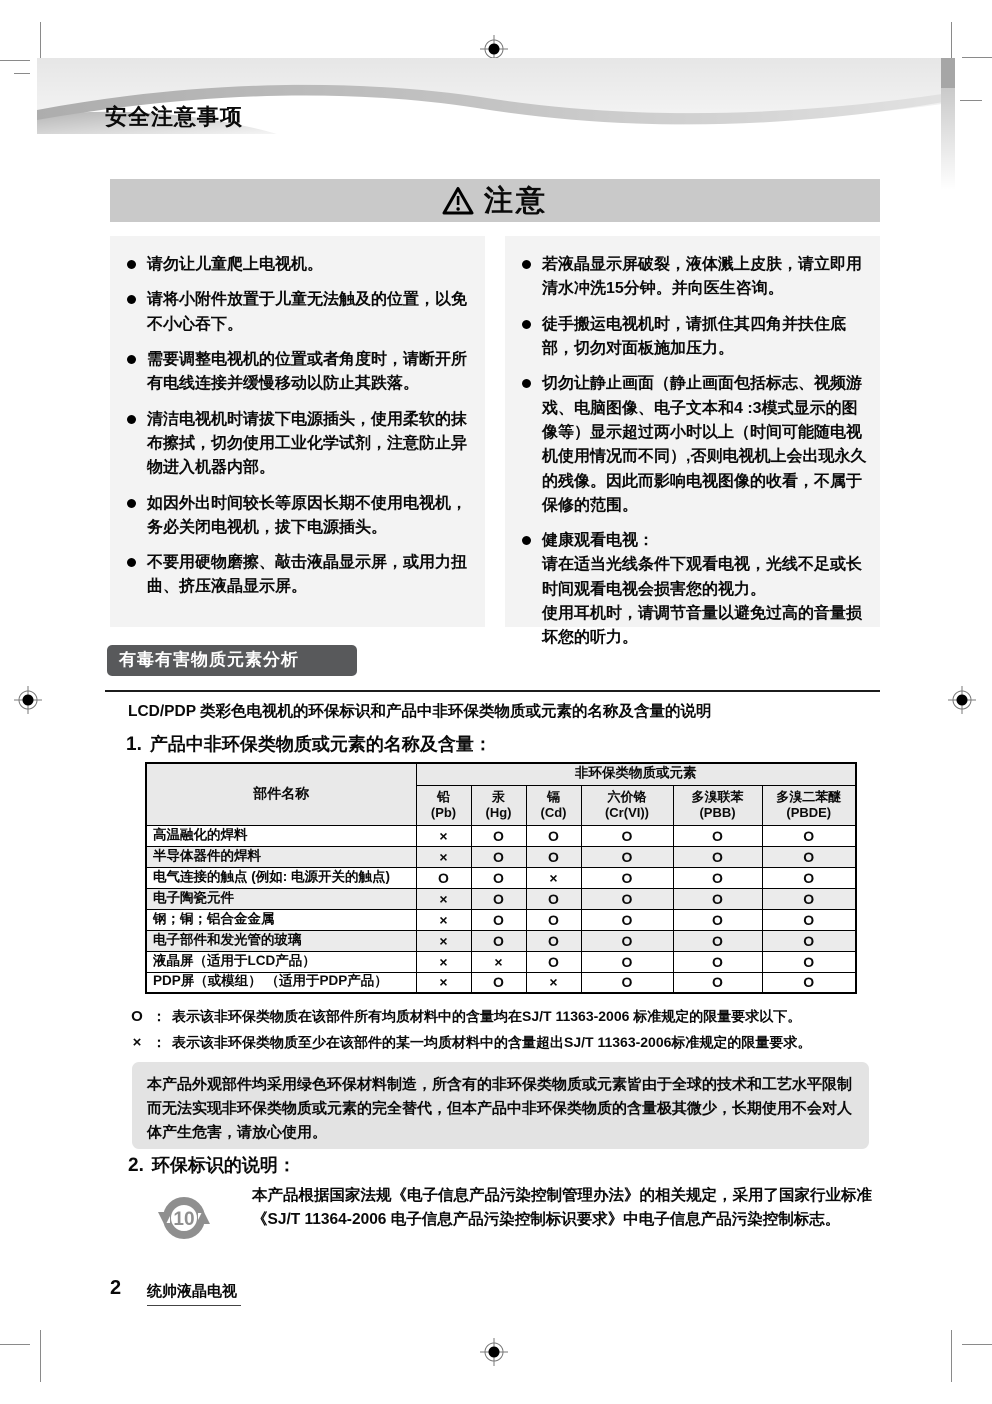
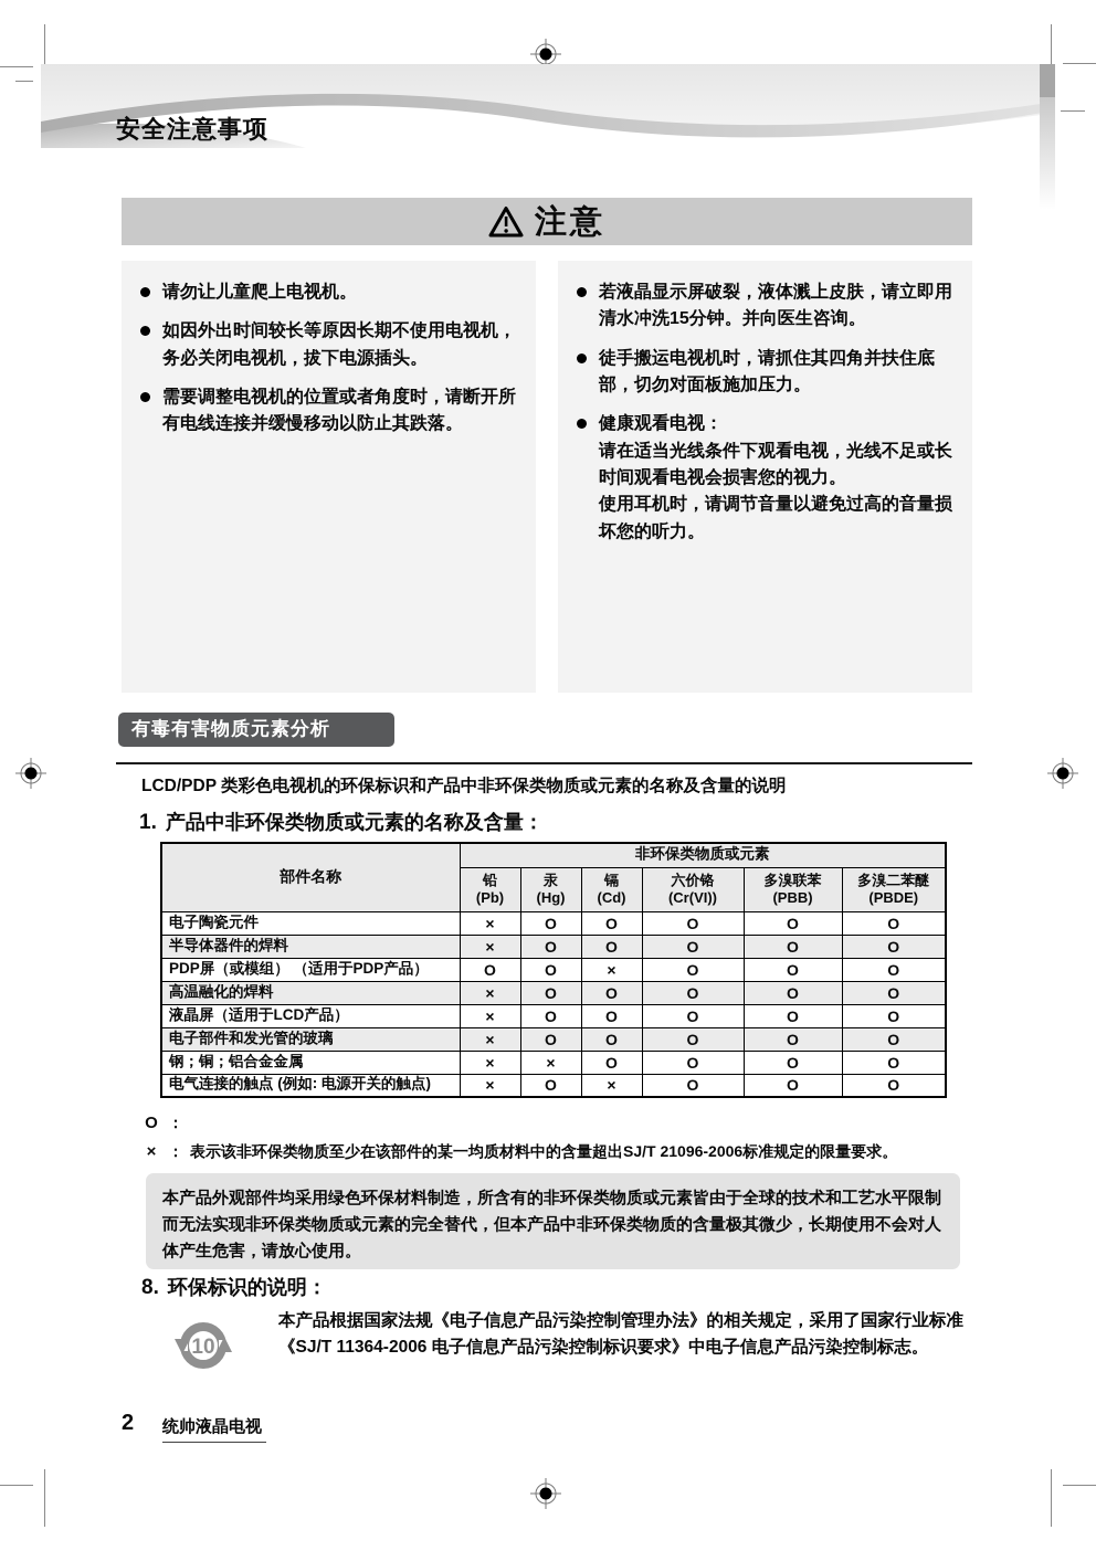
  安全注意事项
  注意
  请勿让儿童爬上电视机。
- 请将小附件放置于儿童无法触及的位置，以免不小心吞下。
- 需要调整电视机的位置或者角度时，请断开所有电线连接并缓慢移动以防止其跌落。
+ 如因外出时间较长等原因长期不使用电视机，务必关闭电视机，拔下电源插头。
- 清洁电视机时请拔下电源插头，使用柔软的抹布擦拭，切勿使用工业化学试剂，注意防止异物进入机器内部。
- 如因外出时间较长等原因长期不使用电视机，务必关闭电视机，拔下电源插头。
+ 需要调整电视机的位置或者角度时，请断开所有电线连接并缓慢移动以防止其跌落。
- 不要用硬物磨擦、敲击液晶显示屏，或用力扭曲、挤压液晶显示屏。
  若液晶显示屏破裂，液体溅上皮肤，请立即用清水冲洗15分钟。并向医生咨询。
  徒手搬运电视机时，请抓住其四角并扶住底部，切勿对面板施加压力。
- 切勿让静止画面（静止画面包括标志、视频游戏、电脑图像、电子文本和4 :3模式显示的图像等）显示超过两小时以上（时间可能随电视机使用情况而不同）,否则电视机上会出现永久的残像。因此而影响电视图像的收看，不属于保修的范围。
  健康观看电视：
  请在适当光线条件下观看电视，光线不足或长时间观看电视会损害您的视力。
  使用耳机时，请调节音量以避免过高的音量损坏您的听力。
  有毒有害物质元素分析
  LCD/PDP 类彩色电视机的环保标识和产品中非环保类物质或元素的名称及含量的说明
  1.
  产品中非环保类物质或元素的名称及含量：
  部件名称	非环保类物质或元素
  铅(Pb)	汞(Hg)	镉(Cd)	六价铬(Cr(VI))	多溴联苯(PBB)	多溴二苯醚(PBDE)
- 高温融化的焊料	×	O	O	O	O	O
+ 电子陶瓷元件	×	O	O	O	O	O
  半导体器件的焊料	×	O	O	O	O	O
- 电气连接的触点 (例如: 电源开关的触点)	O	O	×	O	O	O
+ PDP屏（或模组） （适用于PDP产品）	O	O	×	O	O	O
- 电子陶瓷元件	×	O	O	O	O	O
+ 高温融化的焊料	×	O	O	O	O	O
- 钢；铜；铝合金金属	×	O	O	O	O	O
+ 液晶屏（适用于LCD产品）	×	O	O	O	O	O
  电子部件和发光管的玻璃	×	O	O	O	O	O
- 液晶屏（适用于LCD产品）	×	×	O	O	O	O
+ 钢；铜；铝合金金属	×	×	O	O	O	O
- PDP屏（或模组） （适用于PDP产品）	×	O	×	O	O	O
+ 电气连接的触点 (例如: 电源开关的触点)	×	O	×	O	O	O
  O
  ：
- 表示该非环保类物质在该部件所有均质材料中的含量均在SJ/T 11363-2006 标准规定的限量要求以下。
  ×
  ：
- 表示该非环保类物质至少在该部件的某一均质材料中的含量超出SJ/T 11363-2006标准规定的限量要求。
+ 表示该非环保类物质至少在该部件的某一均质材料中的含量超出SJ/T 21096-2006标准规定的限量要求。
  本产品外观部件均采用绿色环保材料制造，所含有的非环保类物质或元素皆由于全球的技术和工艺水平限制而无法实现非环保类物质或元素的完全替代，但本产品中非环保类物质的含量极其微少，长期使用不会对人体产生危害，请放心使用。
- 2.
+ 8.
  环保标识的说明：
  10
  本产品根据国家法规《电子信息产品污染控制管理办法》的相关规定，采用了国家行业标准《SJ/T 11364-2006 电子信息产品污染控制标识要求》中电子信息产品污染控制标志。
  2
  统帅液晶电视
